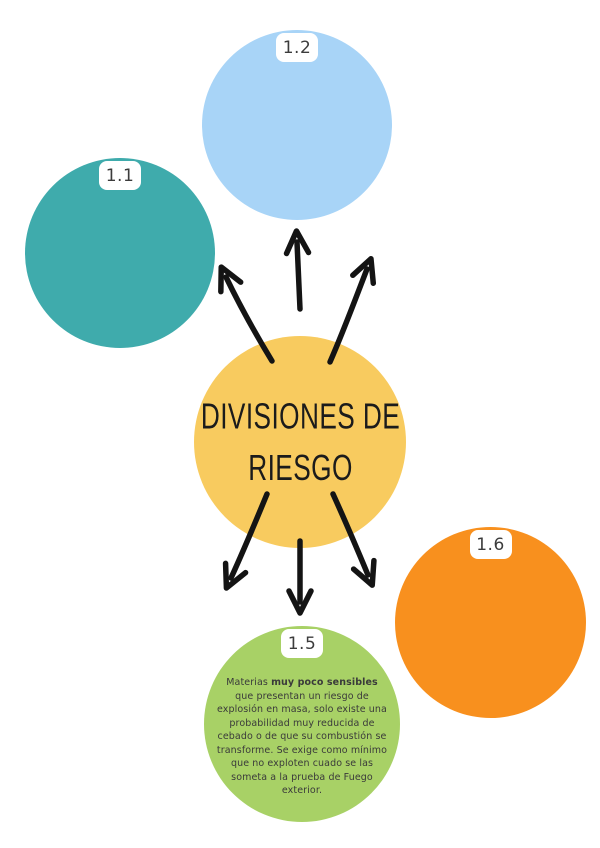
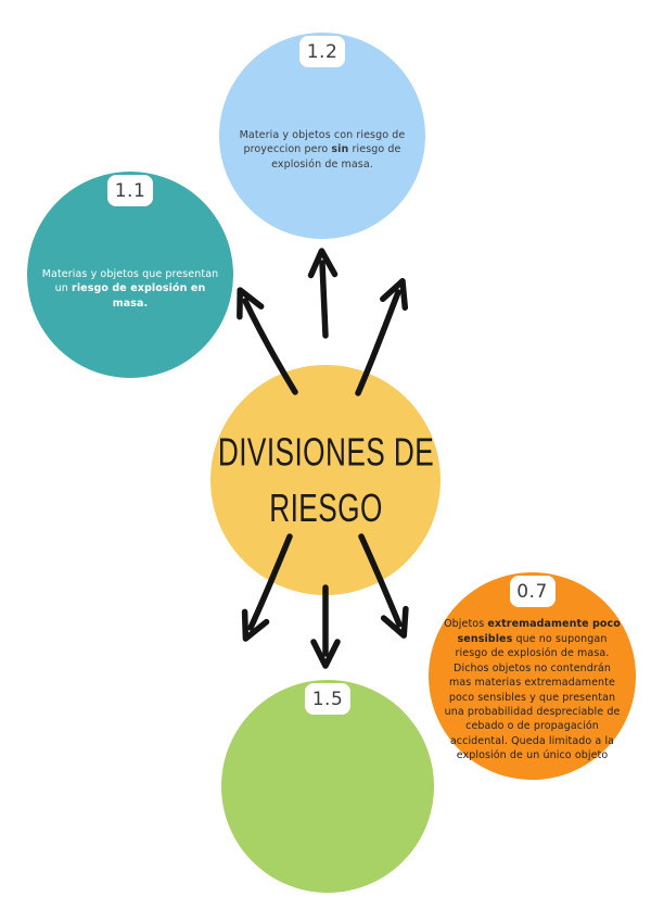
  DIVISIONES DE
  RIESGO
  1.1
+ Materias y objetos que presentan un riesgo de explosión en masa.
  1.2
+ Materia y objetos con riesgo de proyeccion pero sin riesgo de explosión de masa.
  1.5
- Materias muy poco sensibles que presentan un riesgo de explosión en masa, solo existe una probabilidad muy reducida de cebado o de que su combustión se transforme. Se exige como mínimo que no exploten cuado se las someta a la prueba de Fuego exterior.
- 1.6
+ 0.7
+ Objetos extremadamente poco sensibles que no supongan riesgo de explosión de masa. Dichos objetos no contendrán mas materias extremadamente poco sensibles y que presentan una probabilidad despreciable de cebado o de propagación accidental. Queda limitado a la explosión de un único objeto
